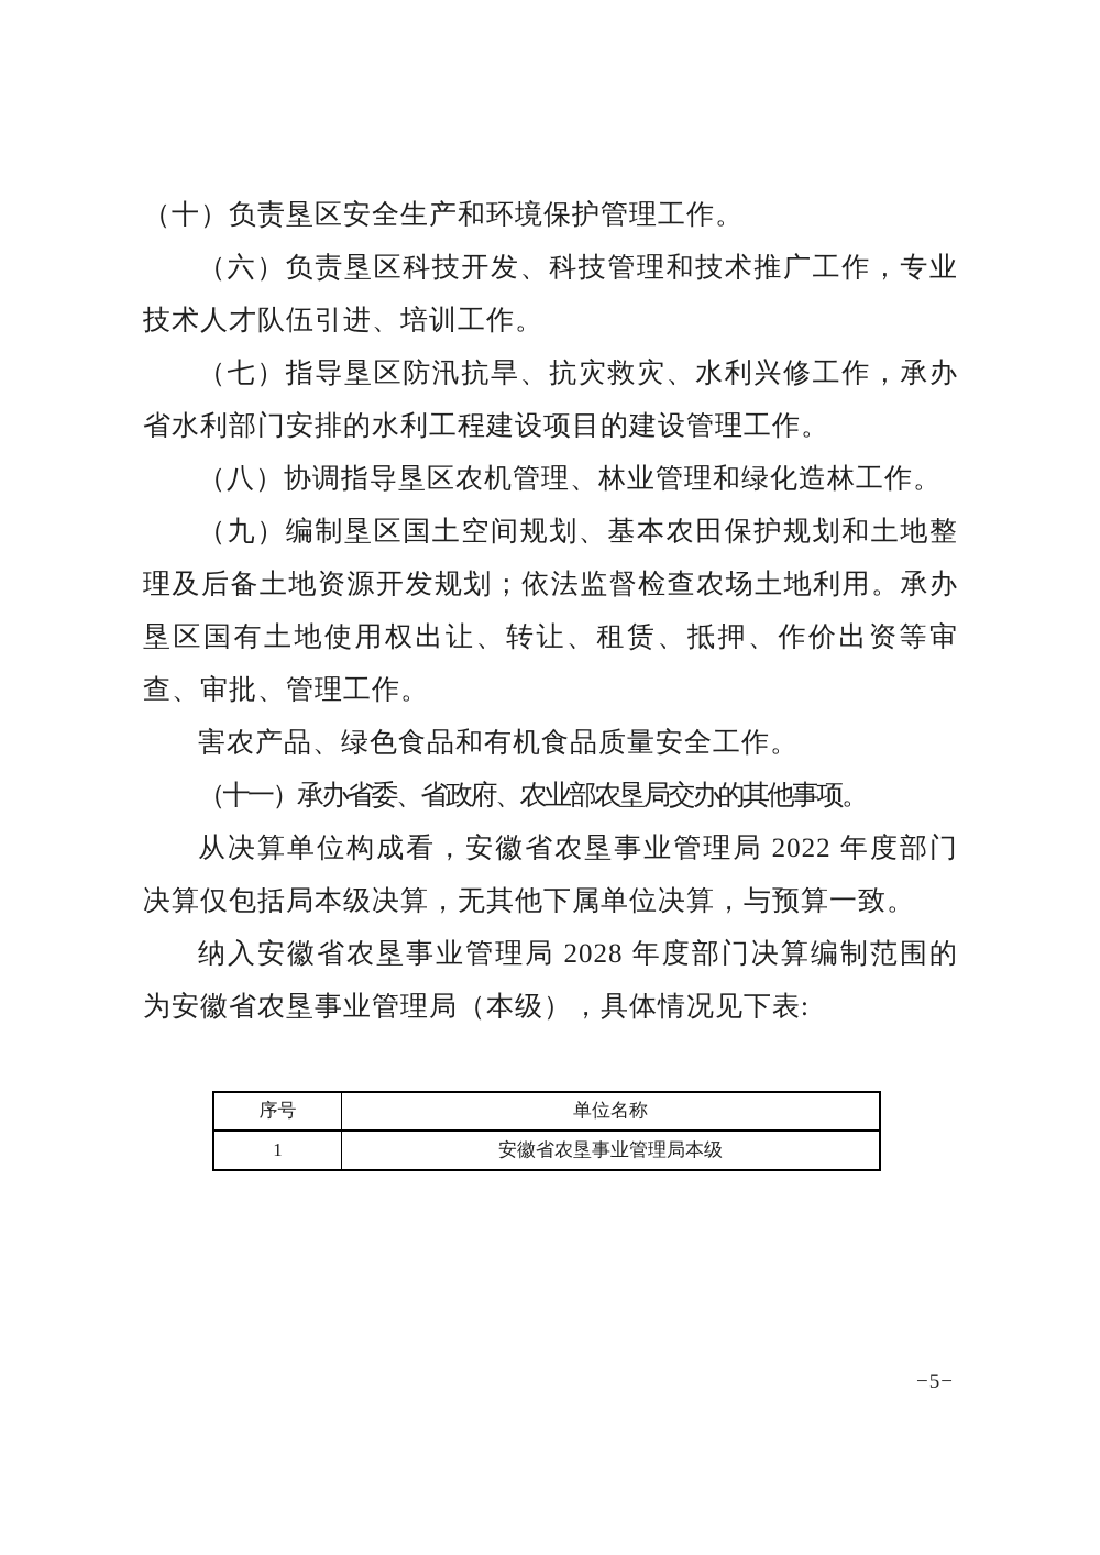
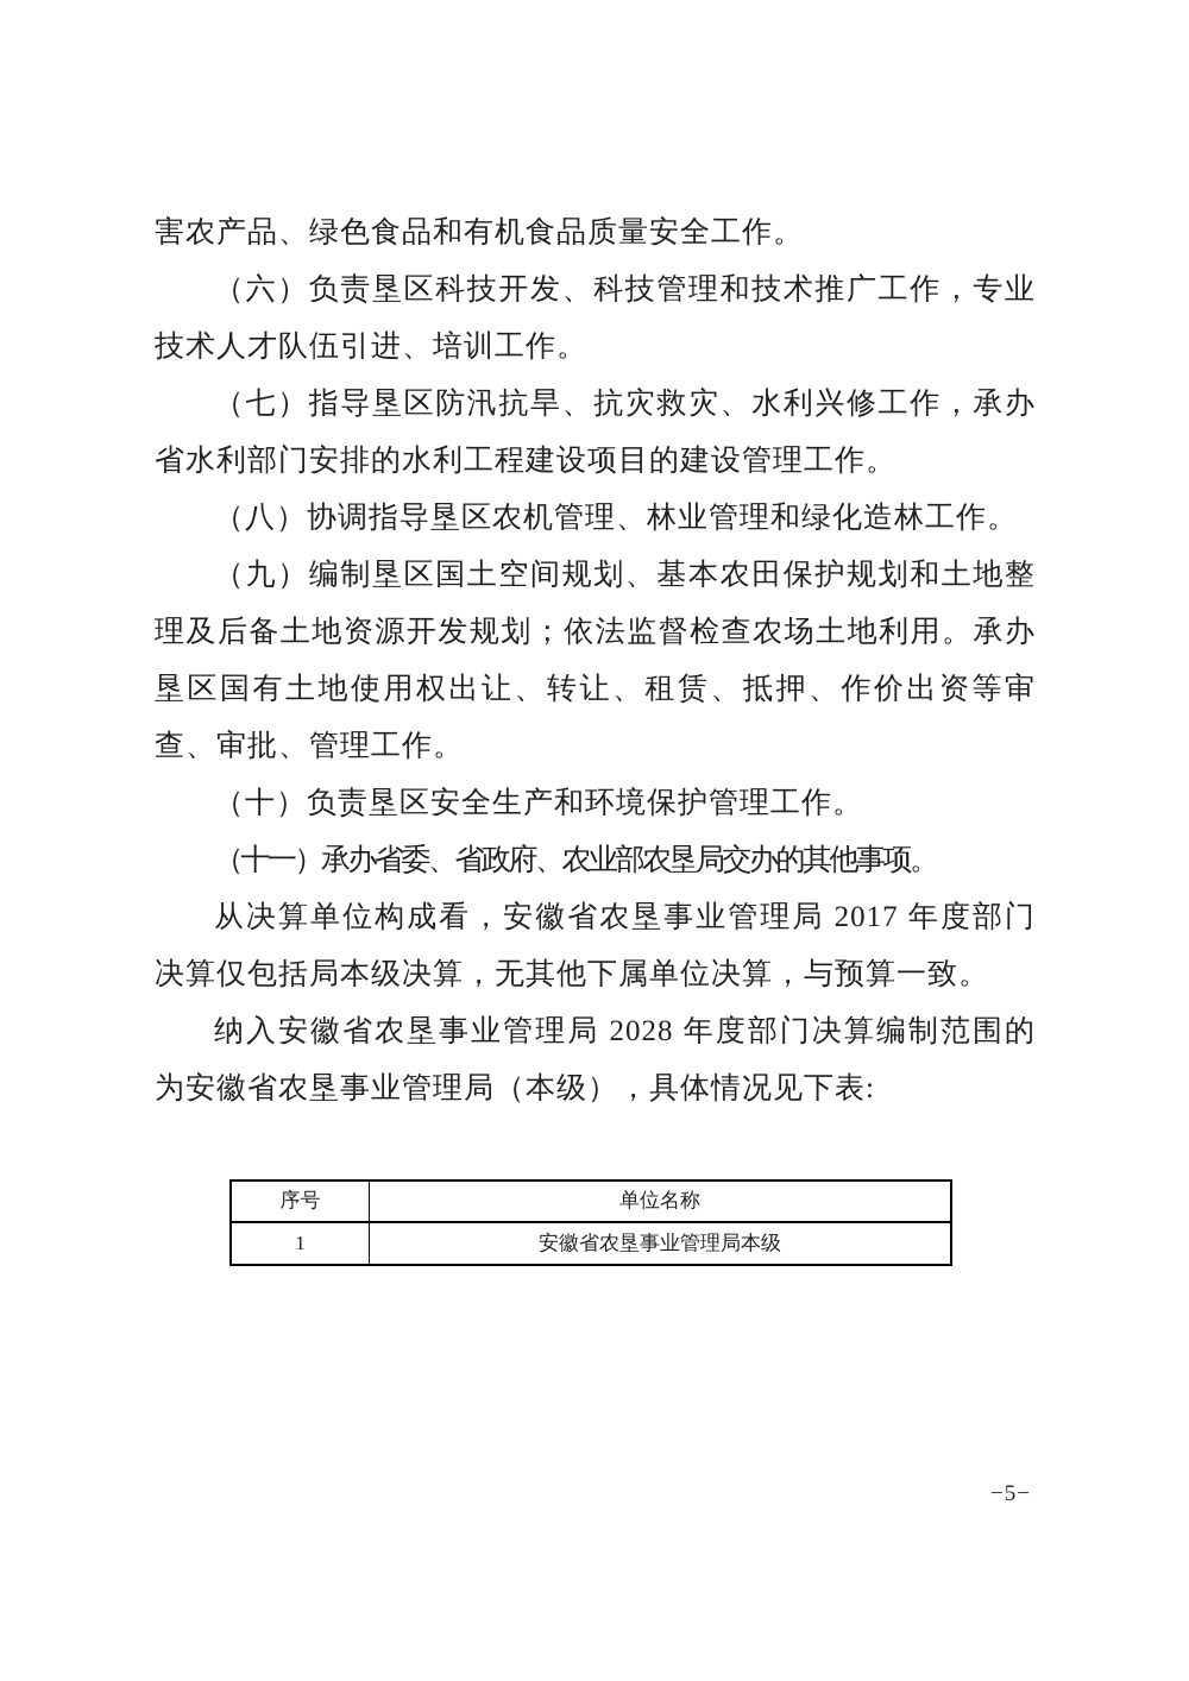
- （十）负责垦区安全生产和环境保护管理工作。
+ 害农产品、绿色食品和有机食品质量安全工作。
  （六）负责垦区科技开发、科技管理和技术推广工作，专业技术人才队伍引进、培训工作。
  （七）指导垦区防汛抗旱、抗灾救灾、水利兴修工作，承办省水利部门安排的水利工程建设项目的建设管理工作。
  （八）协调指导垦区农机管理、林业管理和绿化造林工作。
  （九）编制垦区国土空间规划、基本农田保护规划和土地整理及后备土地资源开发规划；依法监督检查农场土地利用。承办垦区国有土地使用权出让、转让、租赁、抵押、作价出资等审查、审批、管理工作。
- 害农产品、绿色食品和有机食品质量安全工作。
+ （十）负责垦区安全生产和环境保护管理工作。
  （十一）承办省委、省政府、农业部农垦局交办的其他事项。
- 从决算单位构成看，安徽省农垦事业管理局 2022 年度部门决算仅包括局本级决算，无其他下属单位决算，与预算一致。
+ 从决算单位构成看，安徽省农垦事业管理局 2017 年度部门决算仅包括局本级决算，无其他下属单位决算，与预算一致。
  纳入安徽省农垦事业管理局 2028 年度部门决算编制范围的为安徽省农垦事业管理局（本级），具体情况见下表:
  序号	单位名称
  1	安徽省农垦事业管理局本级
  −5−
